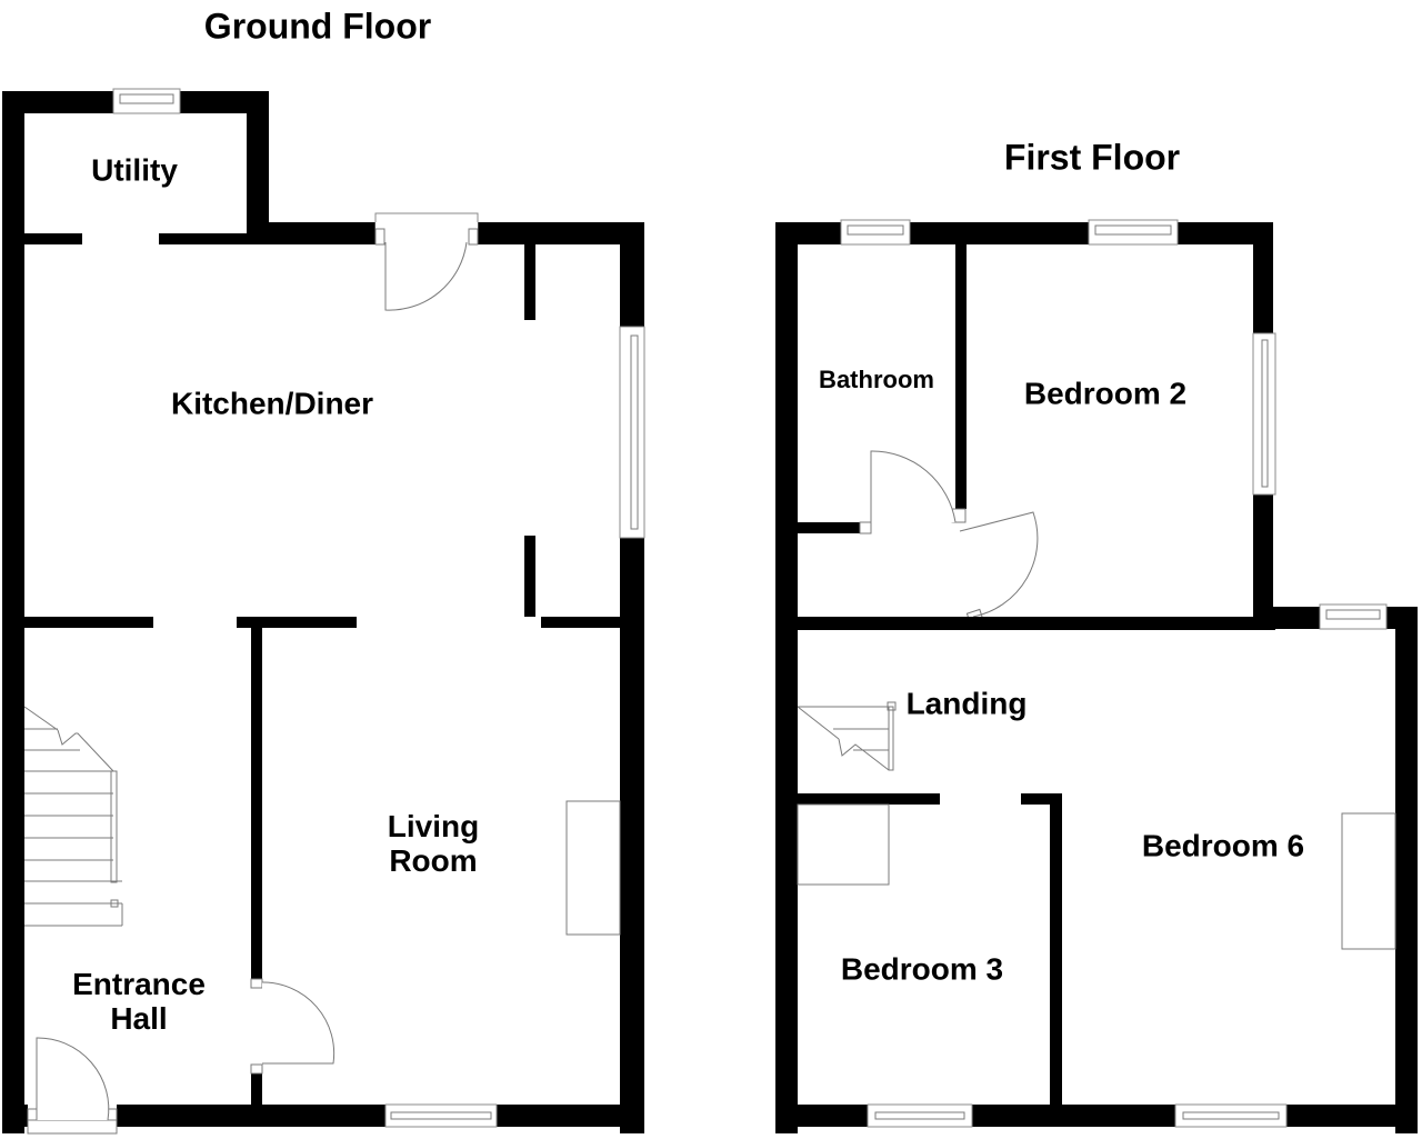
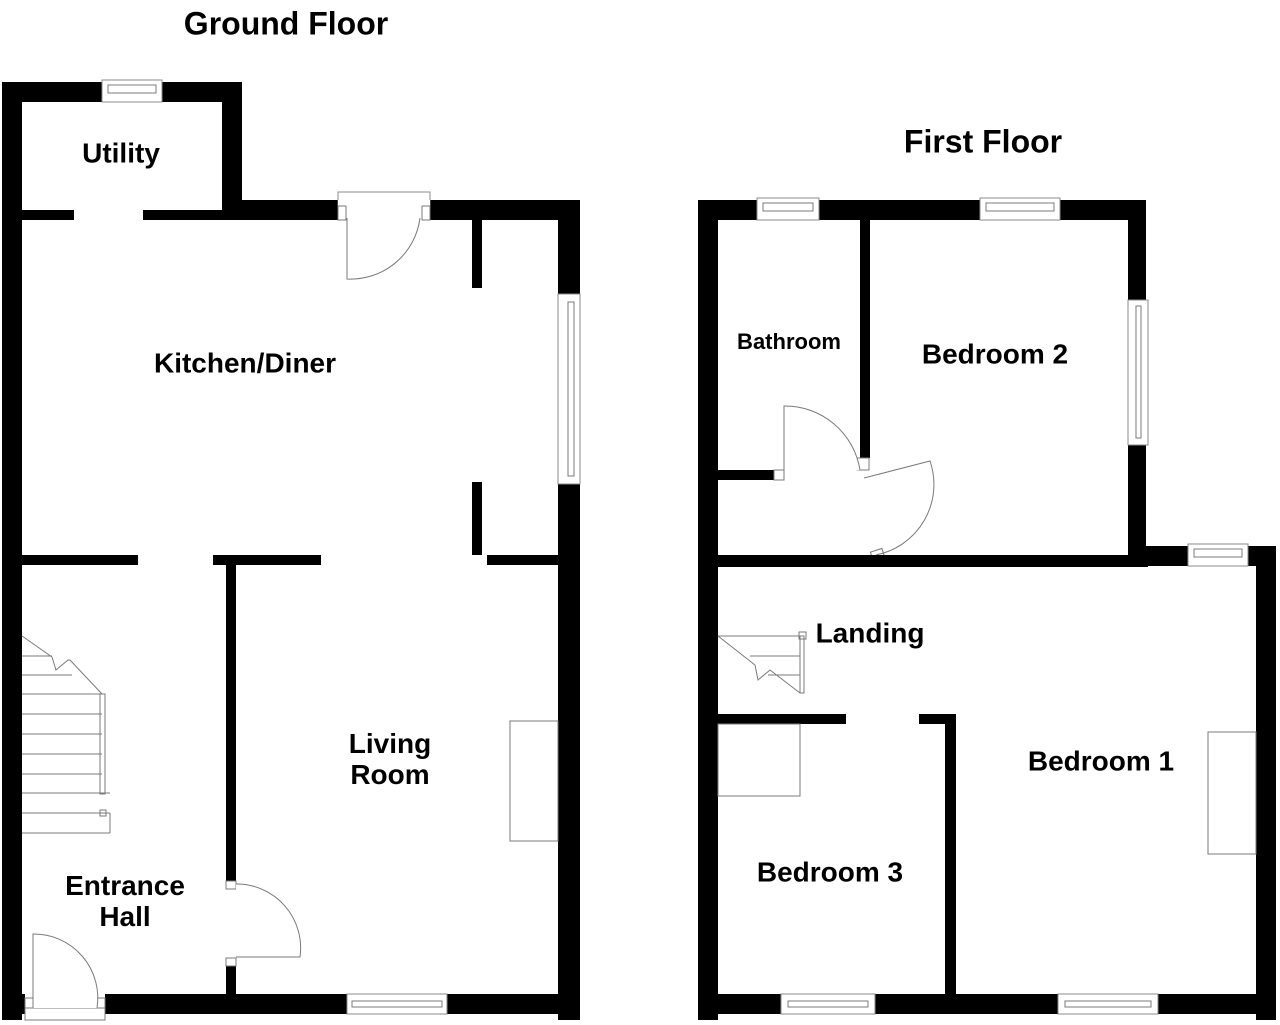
  Ground Floor
  Utility
  Kitchen/Diner
  Living
  Room
  Entrance
  Hall
  First Floor
  Bathroom
  Bedroom 2
  Landing
- Bedroom 6
+ Bedroom 1
  Bedroom 3
